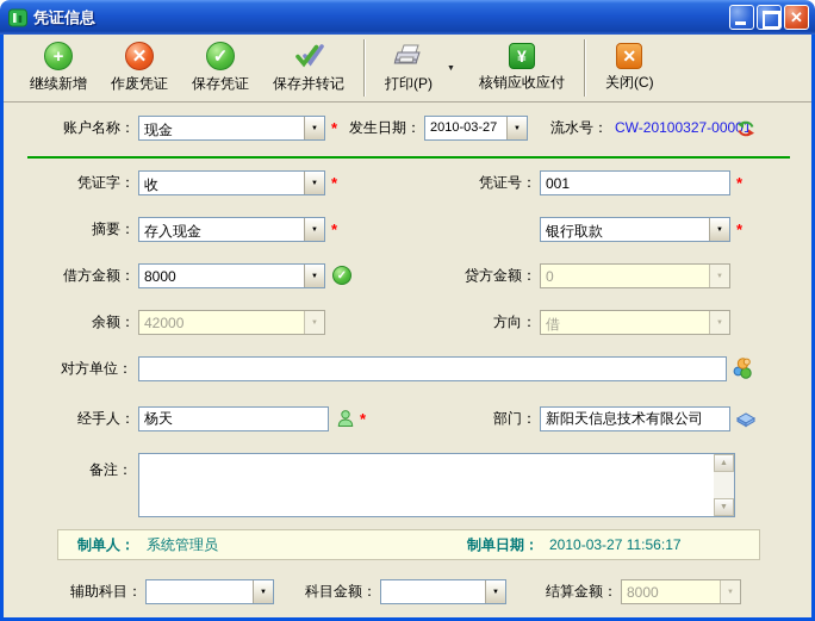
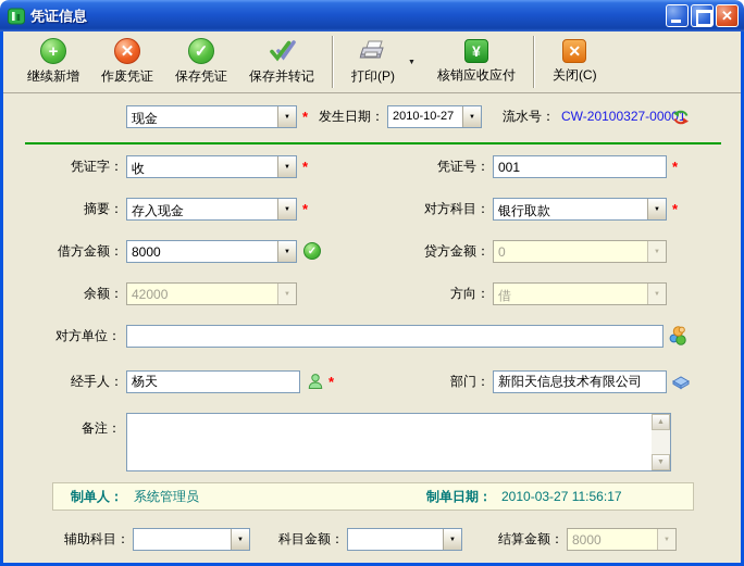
  凭证信息
  ✕
  +
  继续新增
  ✕
  作废凭证
  ✓
  保存凭证
  保存并转记
  打印(P)
  ¥
  核销应收应付
  ✕
  关闭(C)
- 账户名称：
  现金
  *
  发生日期：
- 2010-03-27
+ 2010-10-27
  流水号：
  CW-20100327-00001
  凭证字：
  收
  *
  凭证号：
  001
  *
  摘要：
  存入现金
  *
+ 对方科目：
  银行取款
  *
  借方金额：
  8000
  ✓
  贷方金额：
  0
  余额：
  42000
  方向：
  借
  对方单位：
  经手人：
  杨天
  *
  部门：
  新阳天信息技术有限公司
  备注：
  制单人：
  系统管理员
  制单日期：
  2010-03-27 11:56:17
  辅助科目：
  科目金额：
  结算金额：
  8000
